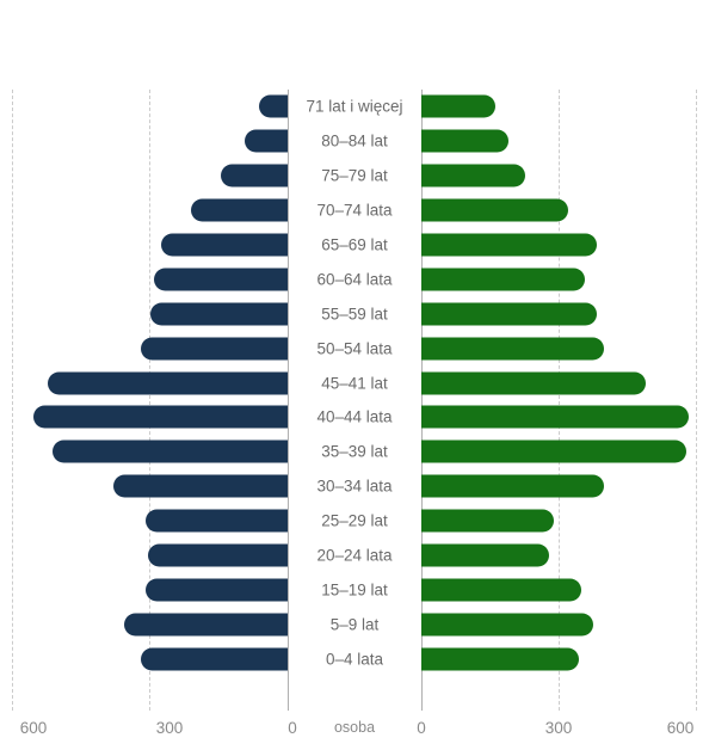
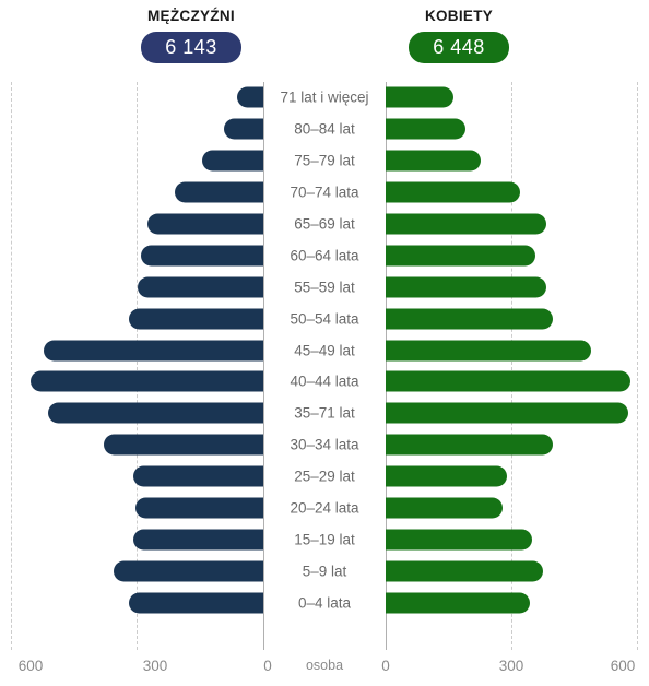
+ MĘŻCZYŹNI
+ 6 143
+ KOBIETY
+ 6 448
  71 lat i więcej
  80–84 lat
  75–79 lat
  70–74 lata
  65–69 lat
  60–64 lata
  55–59 lat
  50–54 lata
- 45–41 lat
+ 45–49 lat
  40–44 lata
- 35–39 lat
+ 35–71 lat
  30–34 lata
  25–29 lat
  20–24 lata
  15–19 lat
  5–9 lat
  0–4 lata
  600
  300
  0
  osoba
  0
  300
  600
